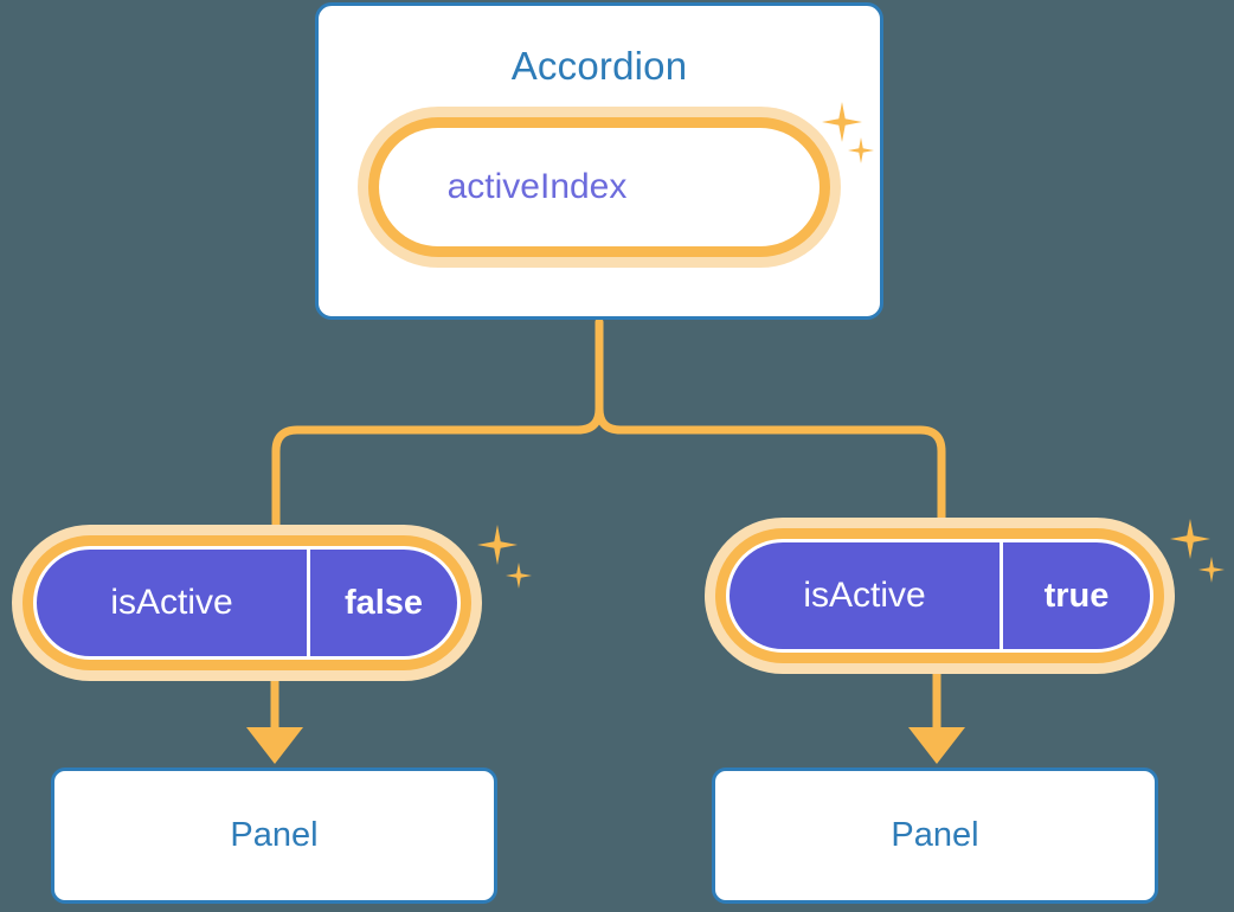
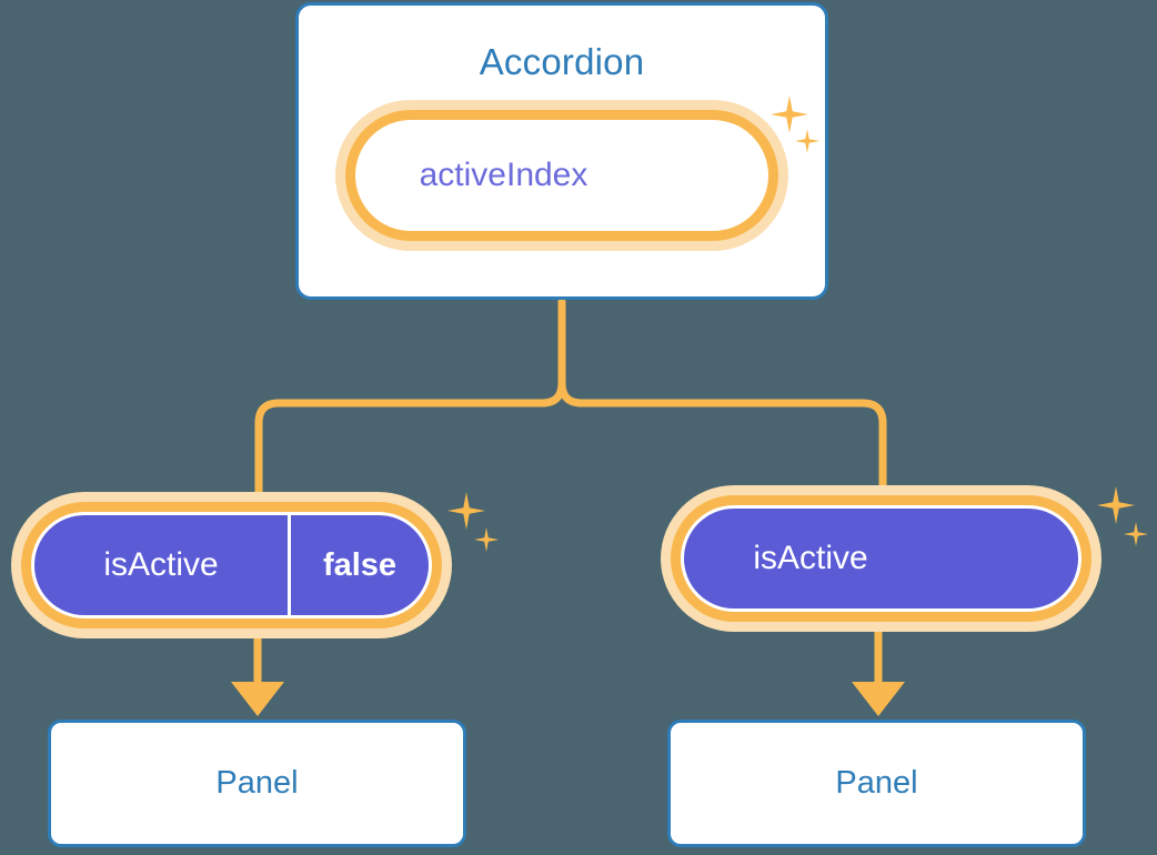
  Accordion
  activeIndex
  isActive
  false
  Panel
  isActive
- true
  Panel
